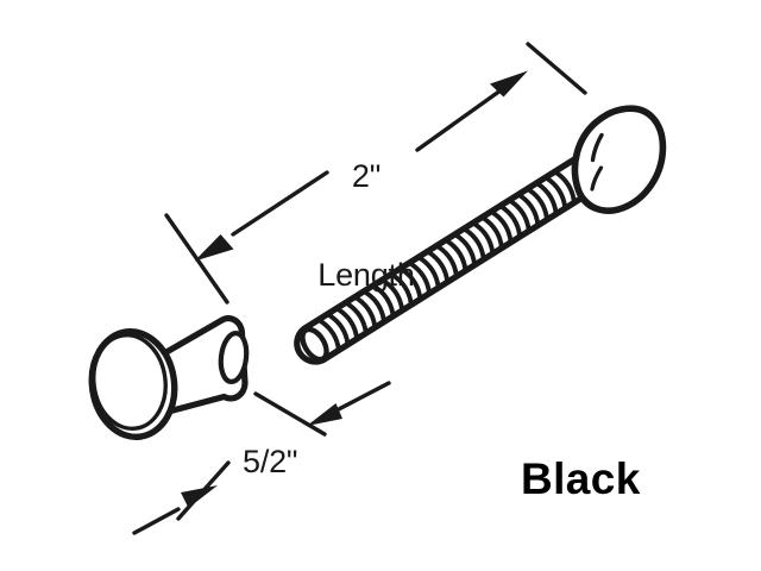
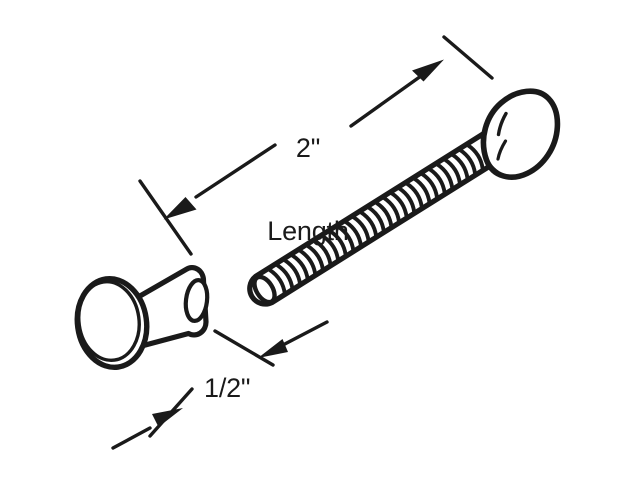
  2"
  Length
- 5/2"
+ 1/2"
- Black
